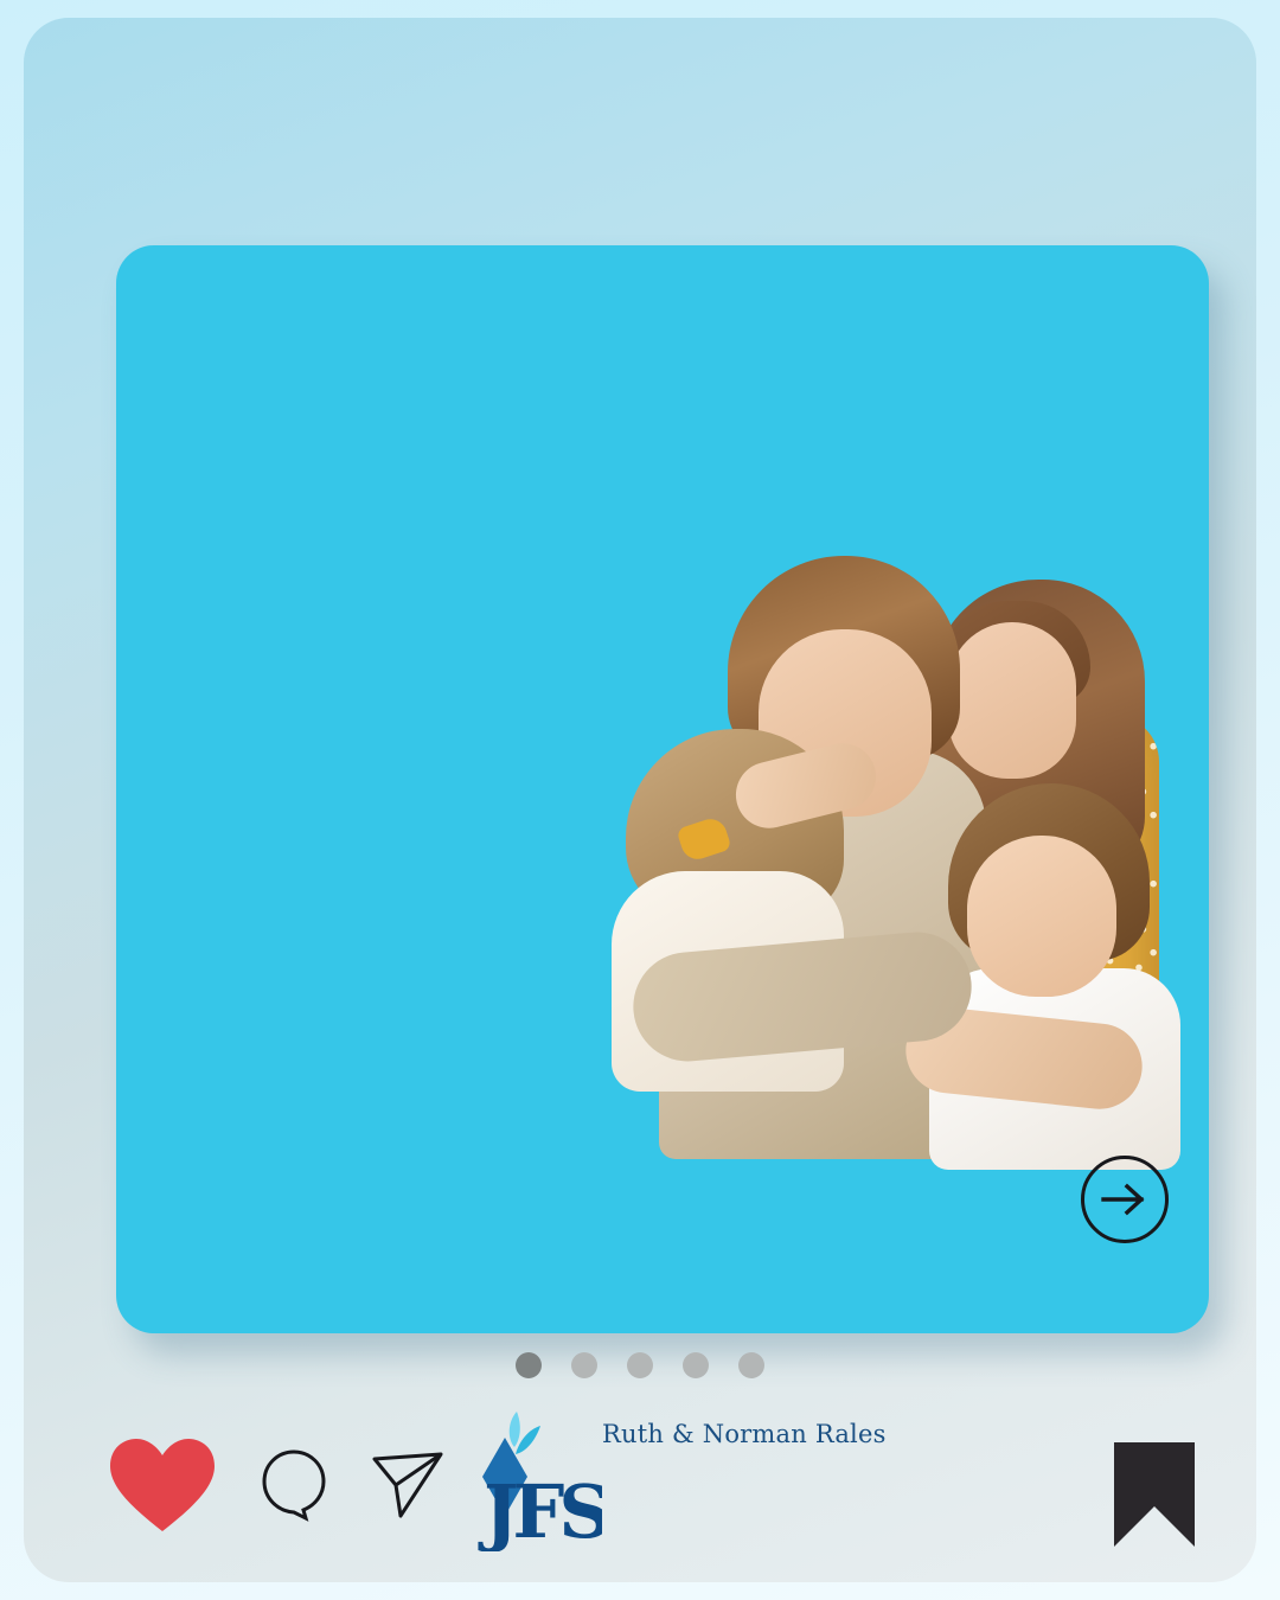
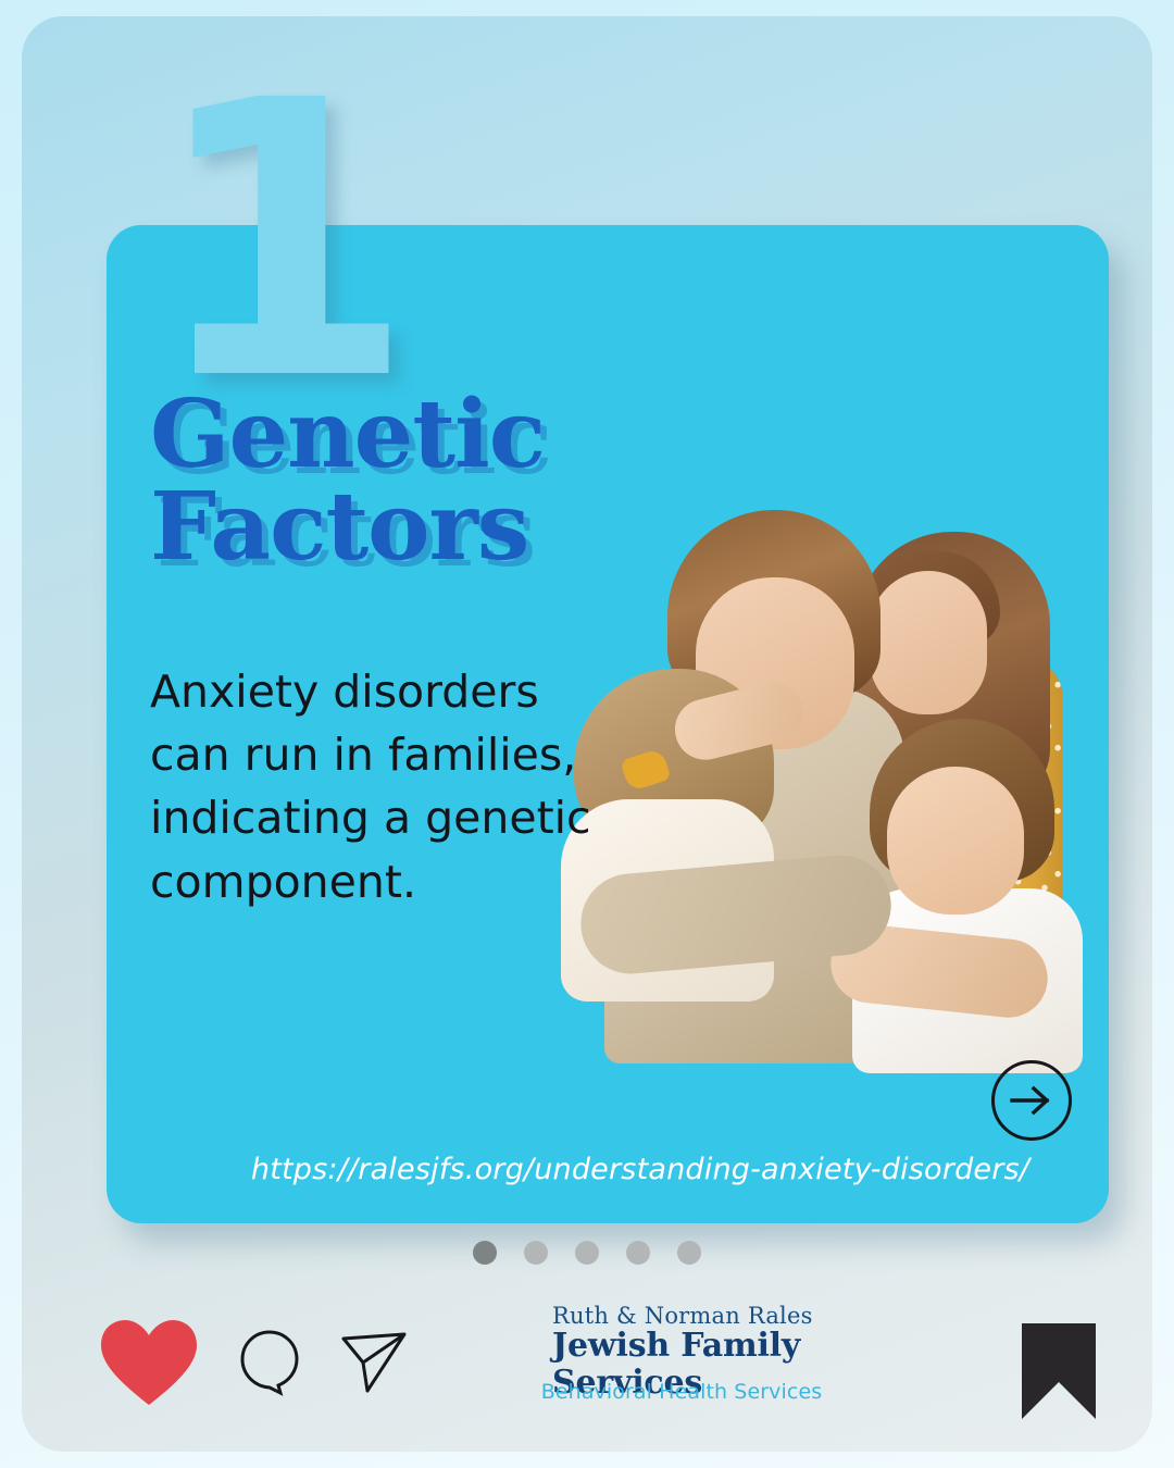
- JFS
  Ruth & Norman Rales
+ Jewish Family Services
+ Behavioral Health Services
+ 1
+ Genetic
+ Factors
+ Anxiety disorders can run in families, indicating a genetic component.
+ https://ralesjfs.org/understanding-anxiety-disorders/
